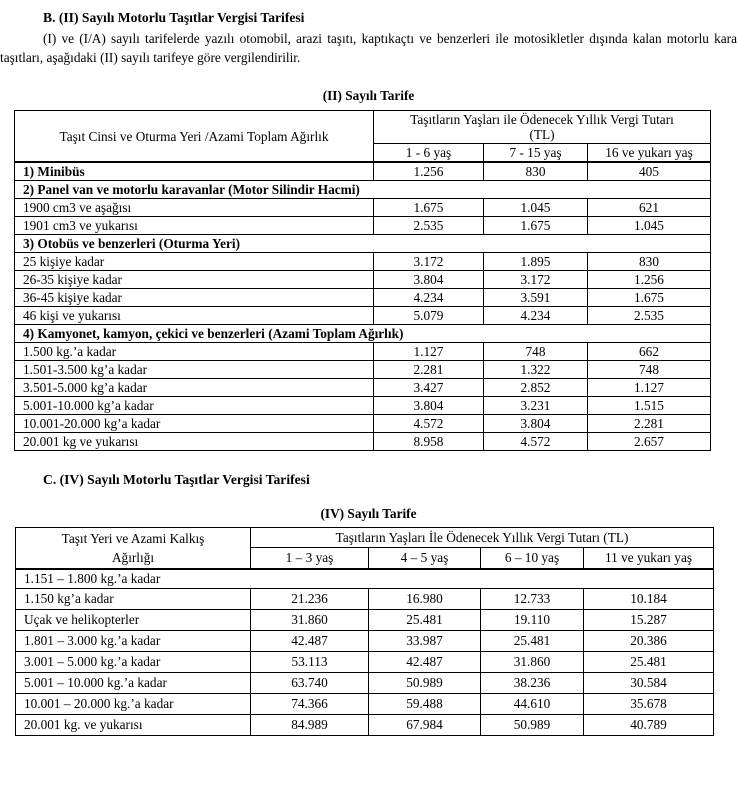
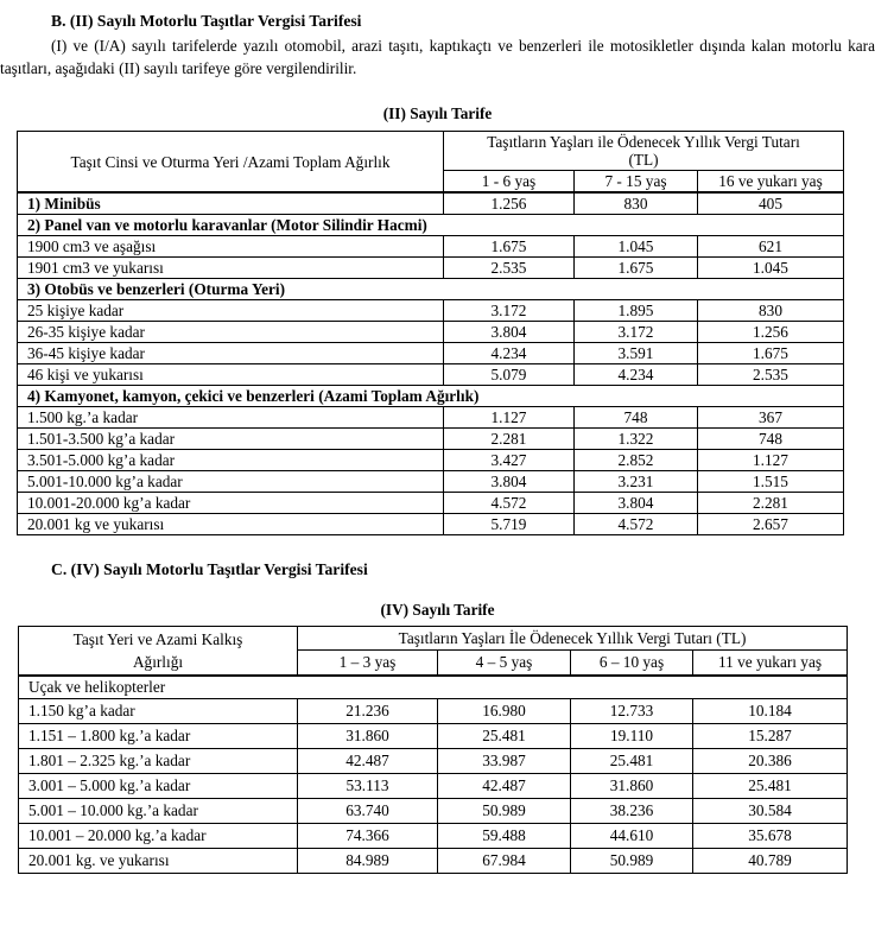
  B. (II) Sayılı Motorlu Taşıtlar Vergisi Tarifesi
  (I) ve (I/A) sayılı tarifelerde yazılı otomobil, arazi taşıtı, kaptıkaçtı ve benzerleri ile motosikletler dışında kalan motorlu kara taşıtları, aşağıdaki (II) sayılı tarifeye göre vergilendirilir.
  (II) Sayılı Tarife
  Taşıt Cinsi ve Oturma Yeri /Azami Toplam Ağırlık	Taşıtların Yaşları ile Ödenecek Yıllık Vergi Tutarı (TL)
  1 - 6 yaş	7 - 15 yaş	16 ve yukarı yaş
  1) Minibüs	1.256	830	405
  2) Panel van ve motorlu karavanlar (Motor Silindir Hacmi)
  1900 cm3 ve aşağısı	1.675	1.045	621
  1901 cm3 ve yukarısı	2.535	1.675	1.045
  3) Otobüs ve benzerleri (Oturma Yeri)
  25 kişiye kadar	3.172	1.895	830
  26-35 kişiye kadar	3.804	3.172	1.256
  36-45 kişiye kadar	4.234	3.591	1.675
  46 kişi ve yukarısı	5.079	4.234	2.535
  4) Kamyonet, kamyon, çekici ve benzerleri (Azami Toplam Ağırlık)
- 1.500 kg.’a kadar	1.127	748	662
+ 1.500 kg.’a kadar	1.127	748	367
  1.501-3.500 kg’a kadar	2.281	1.322	748
  3.501-5.000 kg’a kadar	3.427	2.852	1.127
  5.001-10.000 kg’a kadar	3.804	3.231	1.515
  10.001-20.000 kg’a kadar	4.572	3.804	2.281
- 20.001 kg ve yukarısı	8.958	4.572	2.657
+ 20.001 kg ve yukarısı	5.719	4.572	2.657
  C. (IV) Sayılı Motorlu Taşıtlar Vergisi Tarifesi
  (IV) Sayılı Tarife
  Taşıt Yeri ve Azami Kalkış Ağırlığı	Taşıtların Yaşları İle Ödenecek Yıllık Vergi Tutarı (TL)
  1 – 3 yaş	4 – 5 yaş	6 – 10 yaş	11 ve yukarı yaş
- 1.151 – 1.800 kg.’a kadar
+ Uçak ve helikopterler
  1.150 kg’a kadar	21.236	16.980	12.733	10.184
- Uçak ve helikopterler	31.860	25.481	19.110	15.287
+ 1.151 – 1.800 kg.’a kadar	31.860	25.481	19.110	15.287
- 1.801 – 3.000 kg.’a kadar	42.487	33.987	25.481	20.386
+ 1.801 – 2.325 kg.’a kadar	42.487	33.987	25.481	20.386
  3.001 – 5.000 kg.’a kadar	53.113	42.487	31.860	25.481
  5.001 – 10.000 kg.’a kadar	63.740	50.989	38.236	30.584
  10.001 – 20.000 kg.’a kadar	74.366	59.488	44.610	35.678
  20.001 kg. ve yukarısı	84.989	67.984	50.989	40.789
